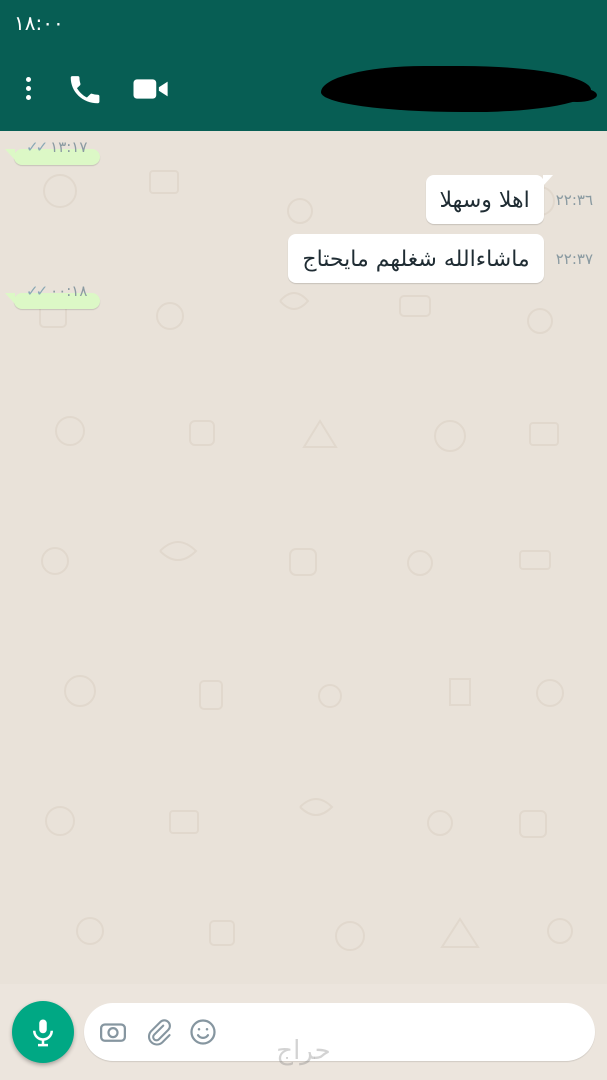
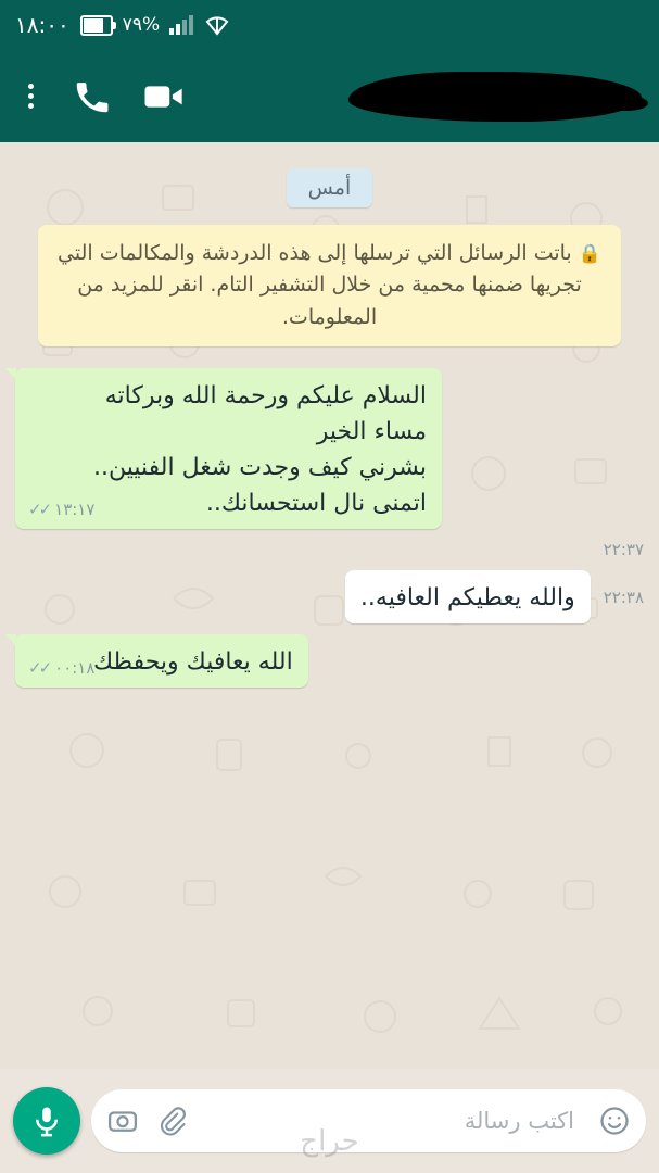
  ١٨:٠٠
+ ٧٩%
+ أمس
+ 🔒 باتت الرسائل التي ترسلها إلى هذه الدردشة والمكالمات التي تجريها ضمنها محمية من خلال التشفير التام. انقر للمزيد من المعلومات.
+ السلام عليكم ورحمة الله وبركاته
+ مساء الخير
+ بشرني كيف وجدت شغل الفنيين..
+ اتمنى نال استحسانك..
  ✓✓
  ١٣:١٧
- اهلا وسهلا
- ٢٢:٣٦
- ماشاءالله شغلهم مايحتاج
  ٢٢:٣٧
+ والله يعطيكم العافيه..
+ ٢٢:٣٨
+ الله يعافيك ويحفظك
  ✓✓
  ٠٠:١٨
+ اكتب رسالة
  حراج
